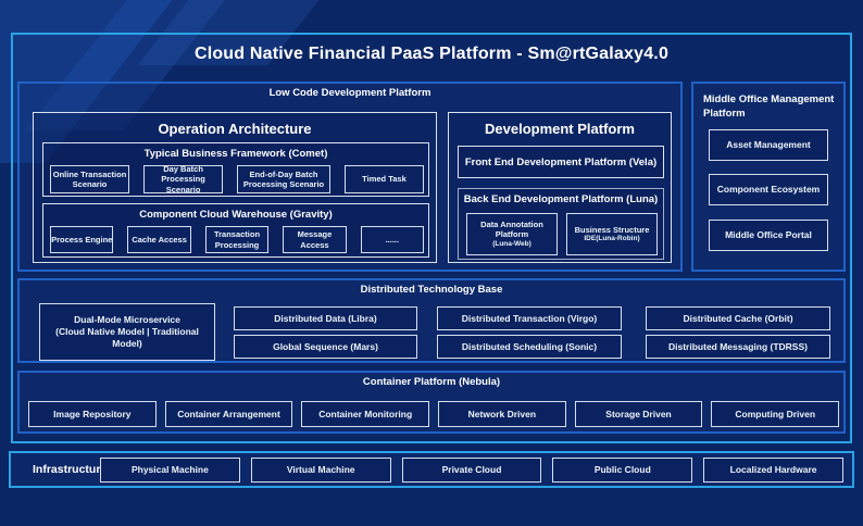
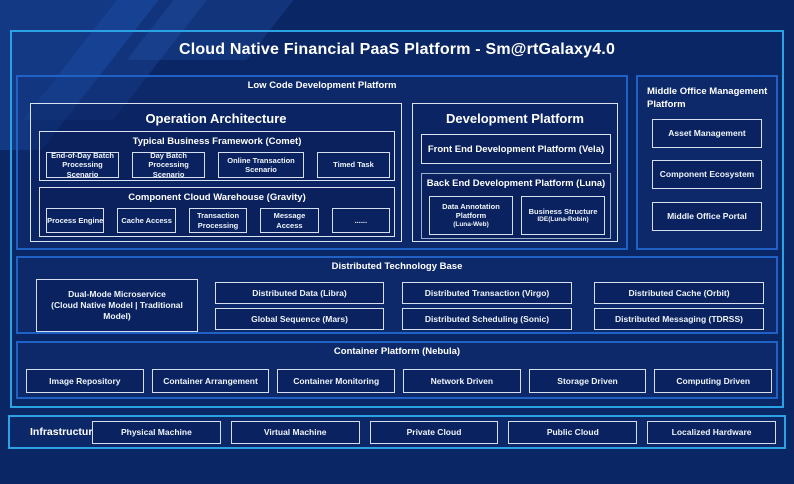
  Cloud Native Financial PaaS Platform - Sm@rtGalaxy4.0
  Low Code Development Platform
  Operation Architecture
  Typical Business Framework (Comet)
- Online Transaction Scenario
+ End-of-Day Batch Processing Scenario
  Day Batch Processing Scenario
- End-of-Day Batch Processing Scenario
+ Online Transaction Scenario
  Timed Task
  Component Cloud Warehouse (Gravity)
  Process Engine
  Cache Access
  Transaction Processing
  Message Access
  ......
  Development Platform
  Front End Development Platform (Vela)
  Back End Development Platform (Luna)
  Data Annotation Platform
  Business Structure
  Middle Office Management Platform
  Asset Management
  Component Ecosystem
  Middle Office Portal
  Distributed Technology Base
  Dual-Mode Microservice
  (Cloud Native Model | Traditional Model)
  Distributed Data (Libra)
  Global Sequence (Mars)
  Distributed Transaction (Virgo)
  Distributed Scheduling (Sonic)
  Distributed Cache (Orbit)
  Distributed Messaging (TDRSS)
  Container Platform (Nebula)
  Image Repository
  Container Arrangement
  Container Monitoring
  Network Driven
  Storage Driven
  Computing Driven
  Infrastructur
  Physical Machine
  Virtual Machine
  Private Cloud
  Public Cloud
  Localized Hardware
